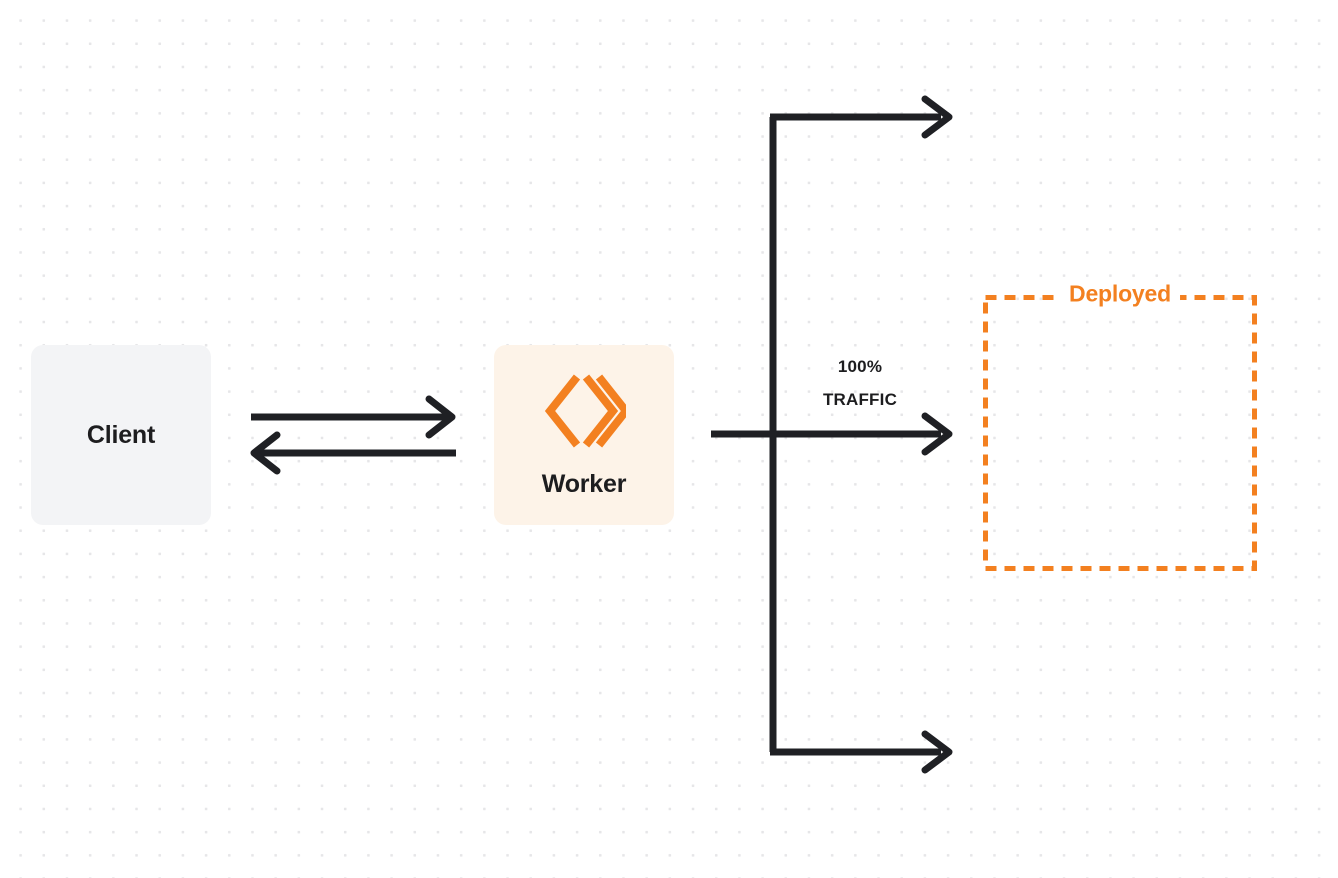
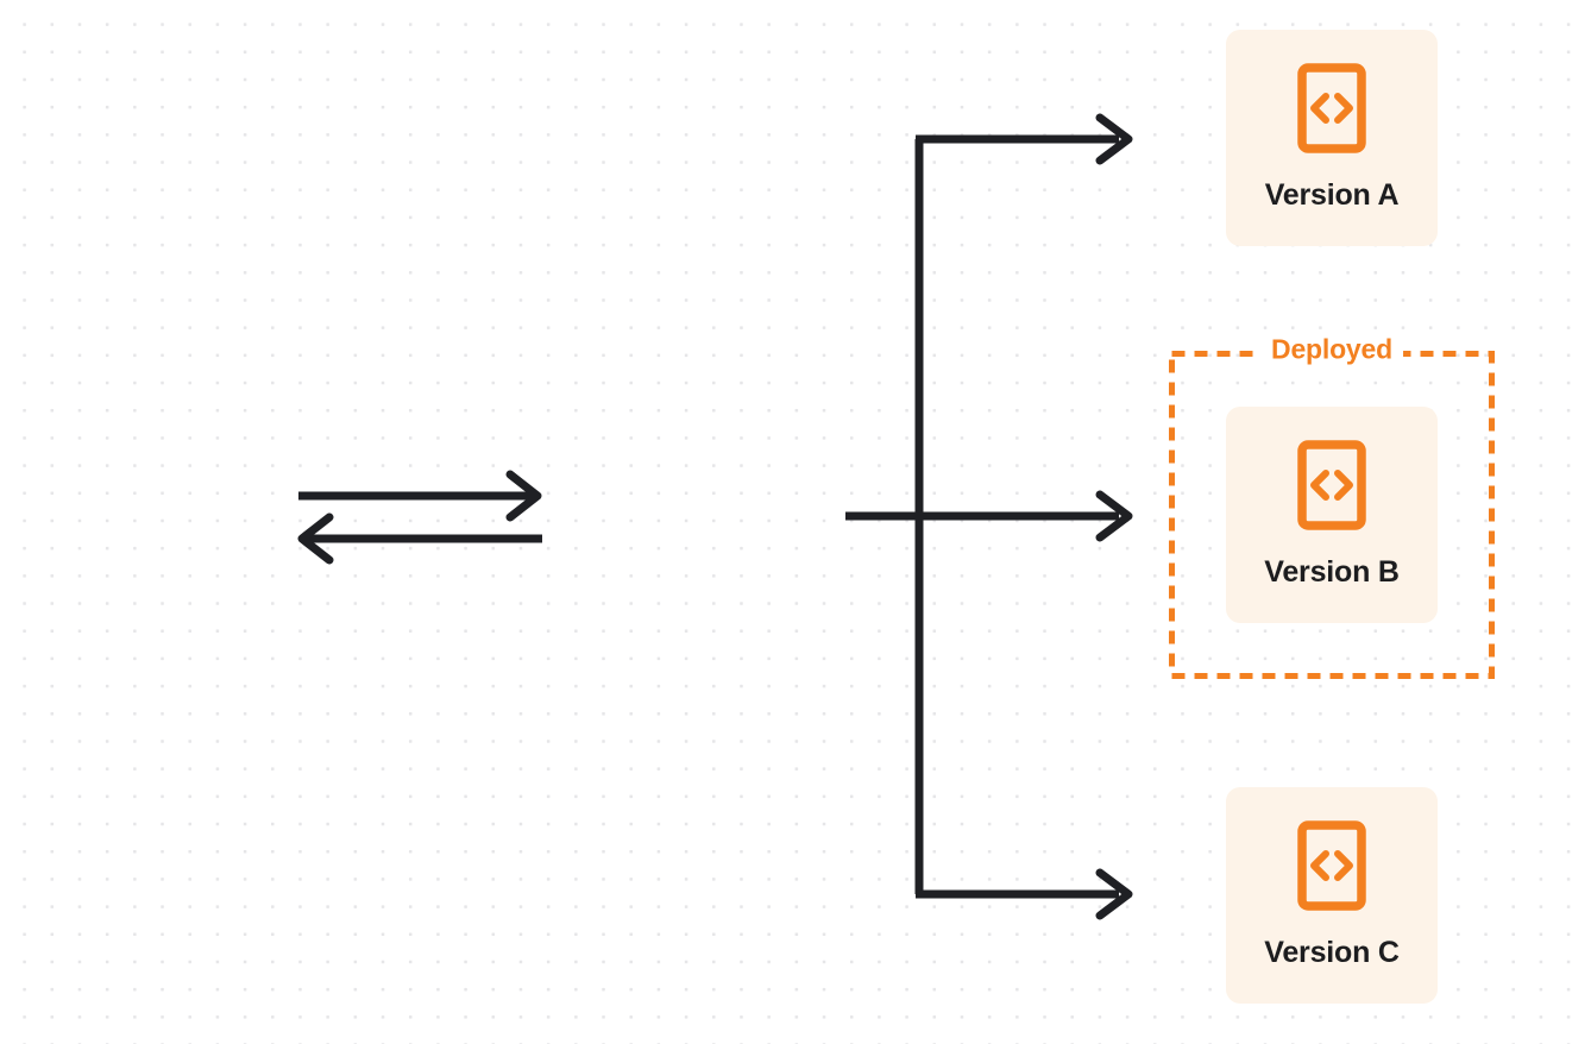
- 100%
- TRAFFIC
- Client
- Worker
  Deployed
+ Version A
+ Version B
+ Version C
